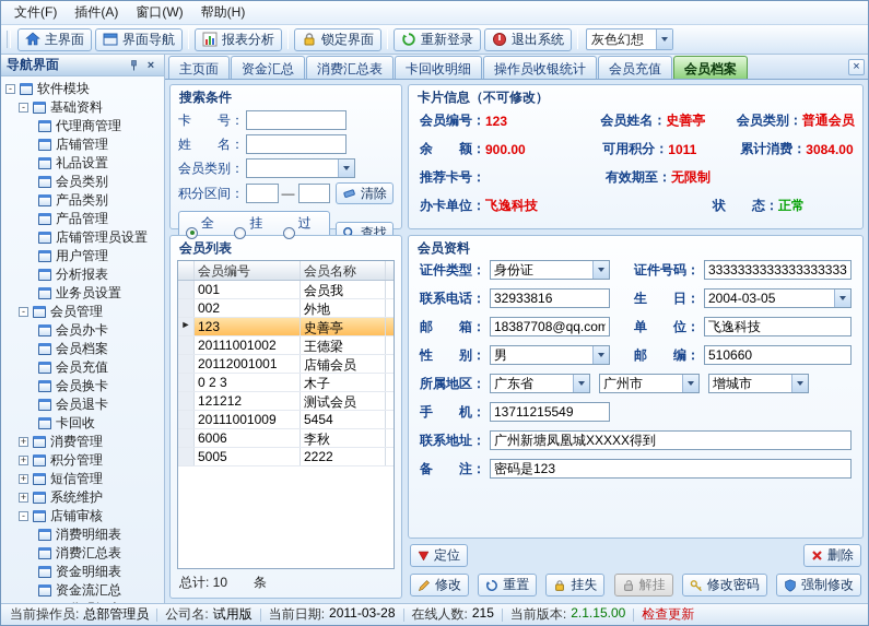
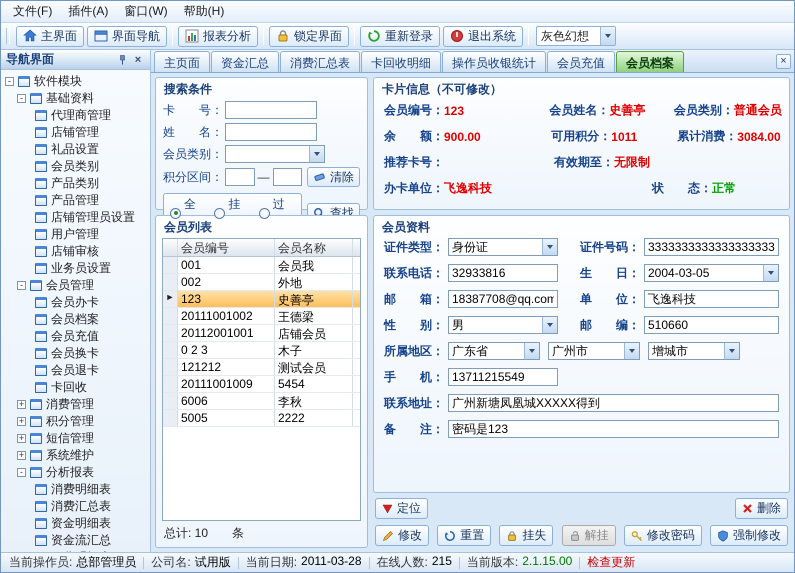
  文件(F)
  插件(A)
  窗口(W)
  帮助(H)
  主界面
  界面导航
  报表分析
  锁定界面
  重新登录
  退出系统
  灰色幻想
  导航界面
  ×
  -
  软件模块
  -
  基础资料
  代理商管理
  店铺管理
  礼品设置
  会员类别
  产品类别
  产品管理
  店铺管理员设置
  用户管理
- 分析报表
+ 店铺审核
  业务员设置
  -
  会员管理
  会员办卡
  会员档案
  会员充值
  会员换卡
  会员退卡
  卡回收
  +
  消费管理
  +
  积分管理
  +
  短信管理
  +
  系统维护
  -
- 店铺审核
+ 分析报表
  消费明细表
  消费汇总表
  资金明细表
  资金流汇总
  主页面
  资金汇总
  消费汇总表
  卡回收明细
  操作员收银统计
  会员充值
  会员档案
  ×
  搜索条件
  卡 号：
  姓 名：
  会员类别：
  积分区间：
  —
  清除
  查找
  会员列表
  会员编号
  会员名称
  001
  会员我
  002
  外地
  ►
  123
  史善亭
  20111001002
  王德梁
  20112001001
  店铺会员
  0 2 3
  木子
  121212
  测试会员
  20111001009
  5454
  6006
  李秋
  5005
  2222
  总计: 10 条
  卡片信息（不可修改）
  会员编号：
  123
  会员姓名：
  史善亭
  会员类别：
  普通会员
  余 额：
  900.00
  可用积分：
  1011
  累计消费：
  3084.00
  推荐卡号：
  有效期至：
  无限制
  办卡单位：
  飞逸科技
  状 态：
  正常
  会员资料
  证件类型：
  身份证
  证件号码：
  3333333333333333333
  联系电话：
  32933816
  生 日：
  2004-03-05
  邮 箱：
  18387708@qq.com
  单 位：
  飞逸科技
  性 别：
  男
  邮 编：
  510660
  所属地区：
  广东省
  广州市
  增城市
  手 机：
  13711215549
  联系地址：
  广州新塘凤凰城XXXXX得到
  备 注：
  密码是123
  定位
  删除
  修改
  重置
  挂失
  解挂
  修改密码
  强制修改
  当前操作员:
  总部管理员
  公司名:
  试用版
  当前日期:
  2011-03-28
  在线人数:
  215
  当前版本:
  2.1.15.00
  检查更新
